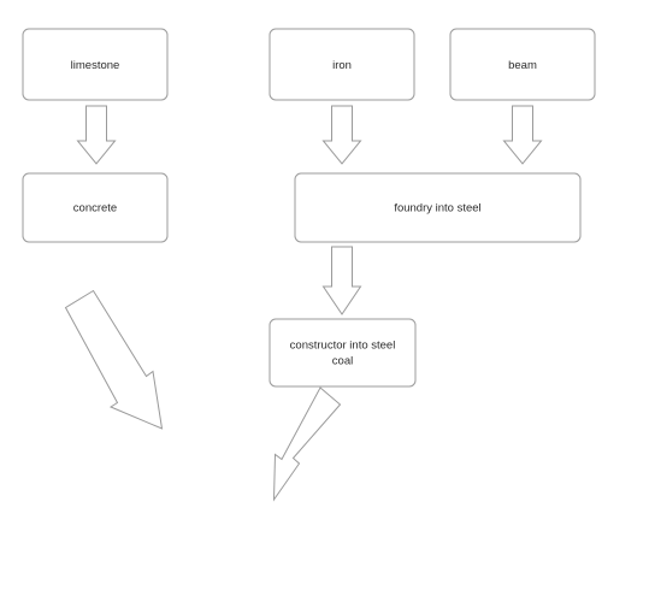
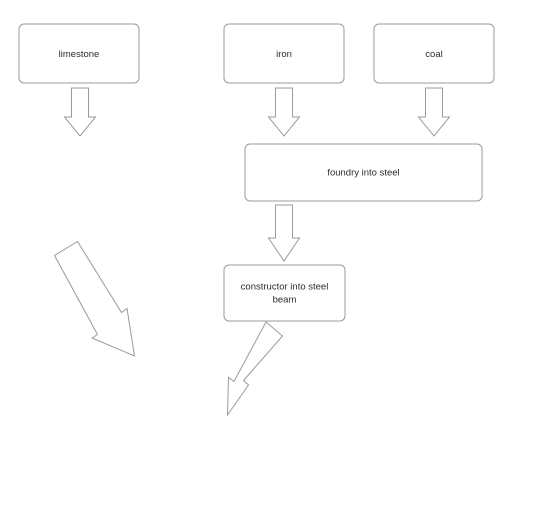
  limestone
  iron
- beam
+ coal
- concrete
  foundry into steel
  constructor into steel
- coal
+ beam
